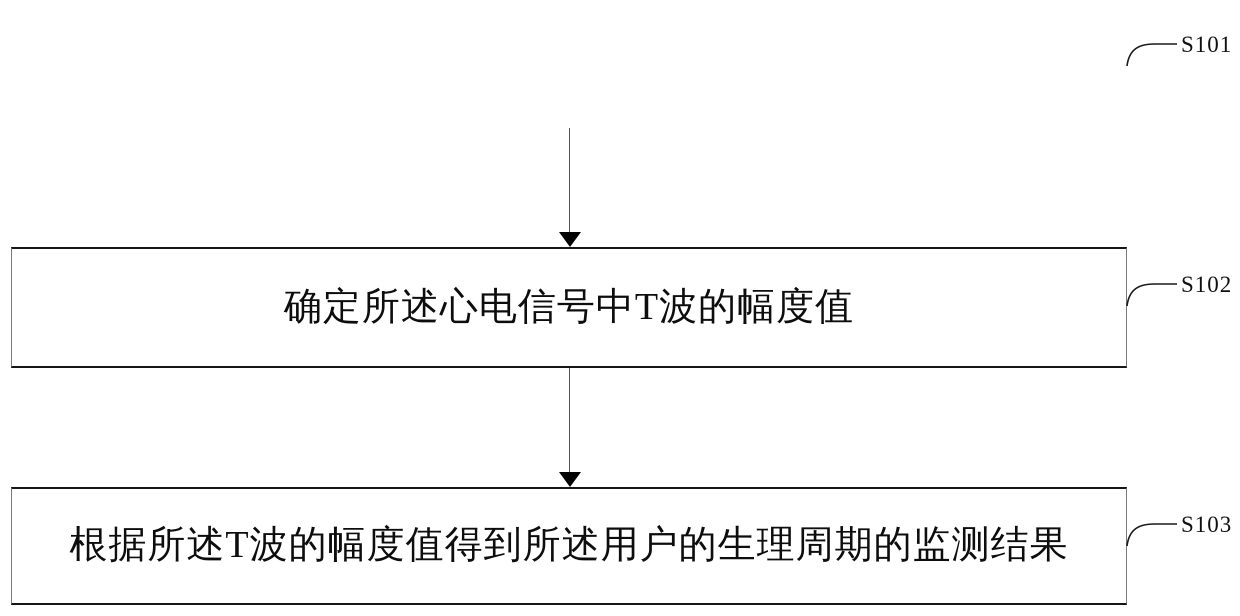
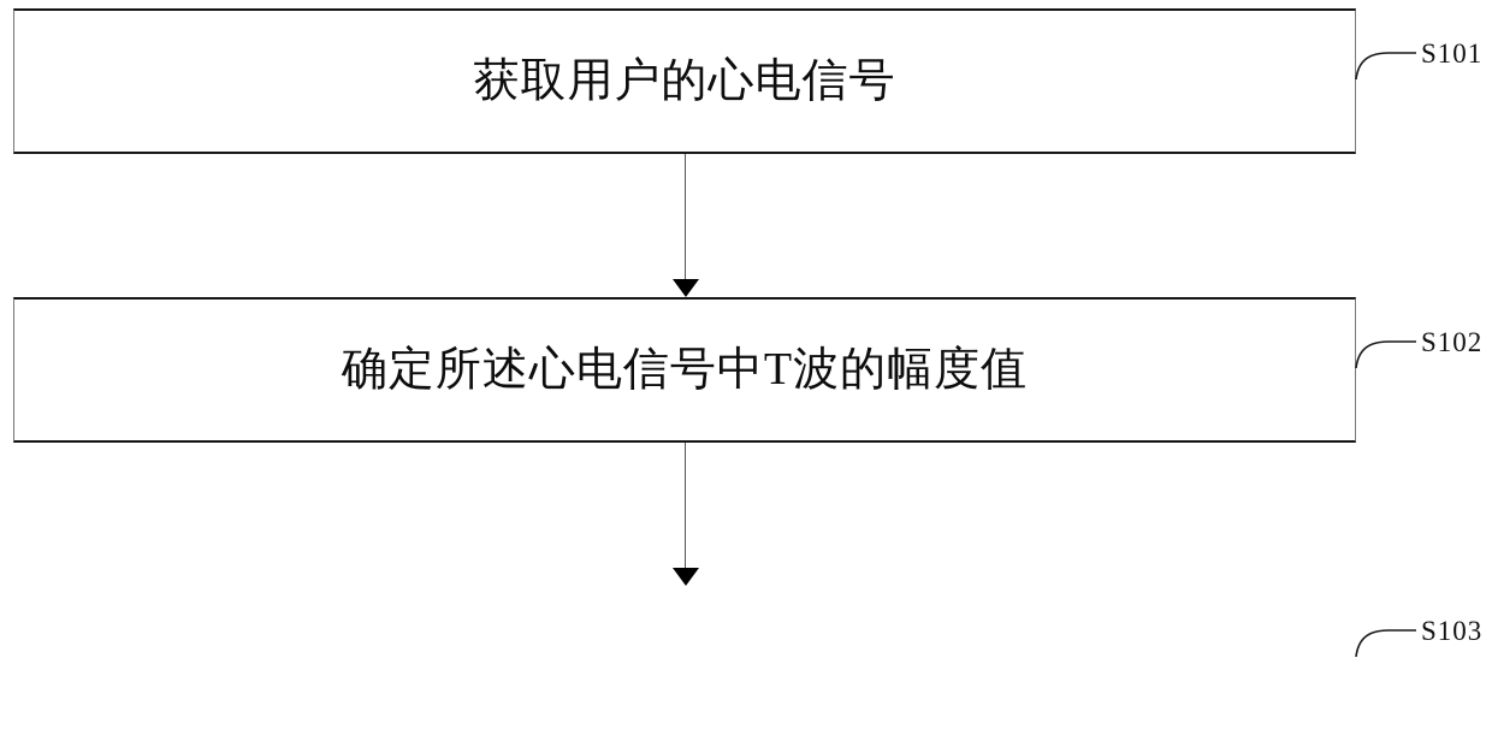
+ 获取用户的心电信号
  S101
  确定所述心电信号中T波的幅度值
  S102
- 根据所述T波的幅度值得到所述用户的生理周期的监测结果
  S103
